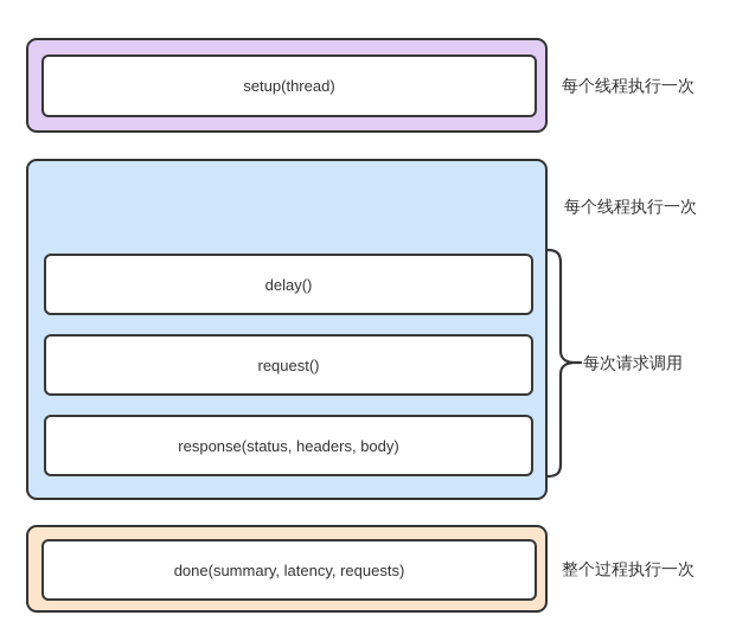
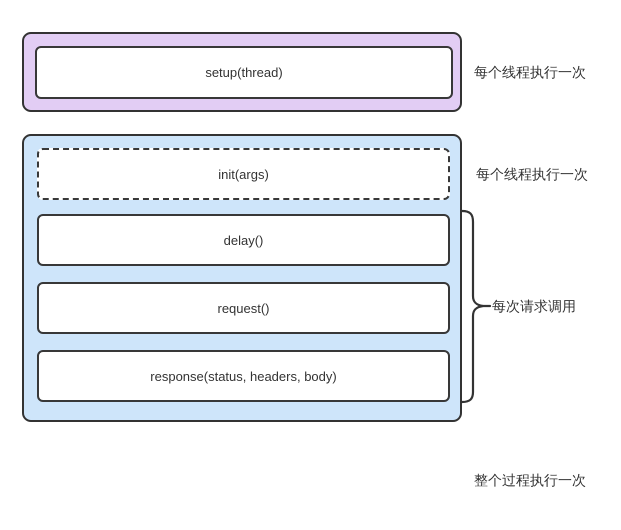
  setup(thread)
  每个线程执行一次
+ init(args)
  delay()
  request()
  response(status, headers, body)
  每个线程执行一次
  每次请求调用
- done(summary, latency, requests)
  整个过程执行一次
